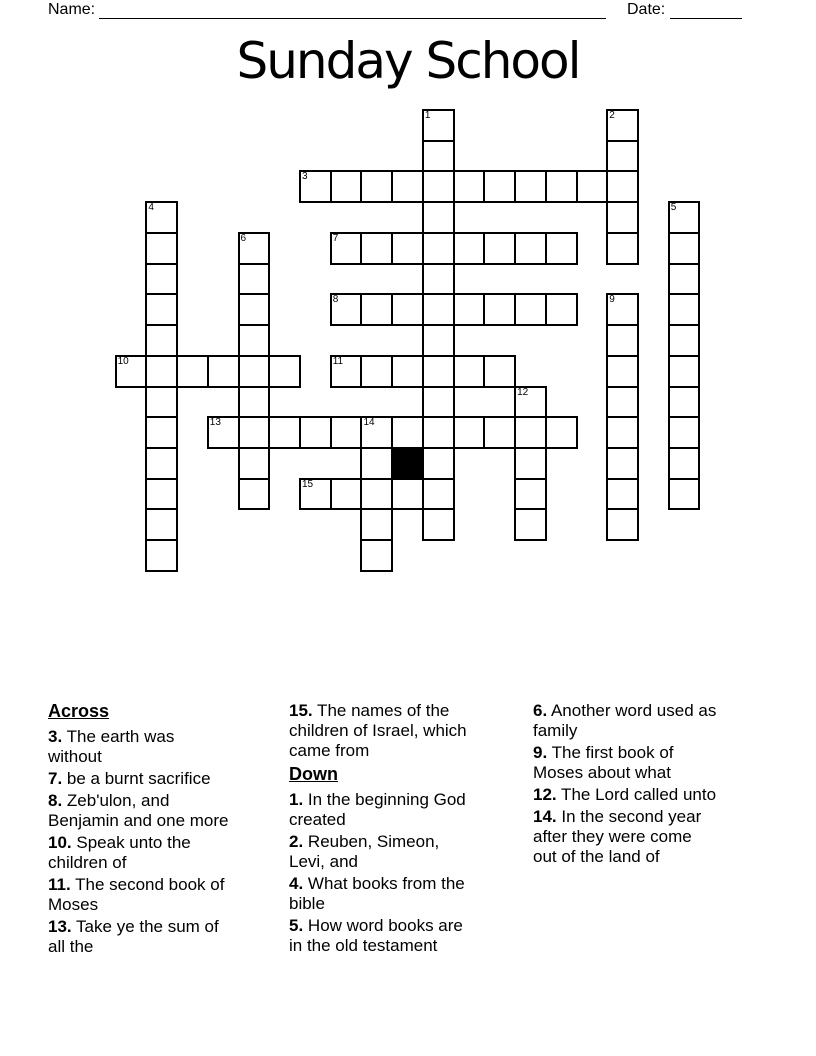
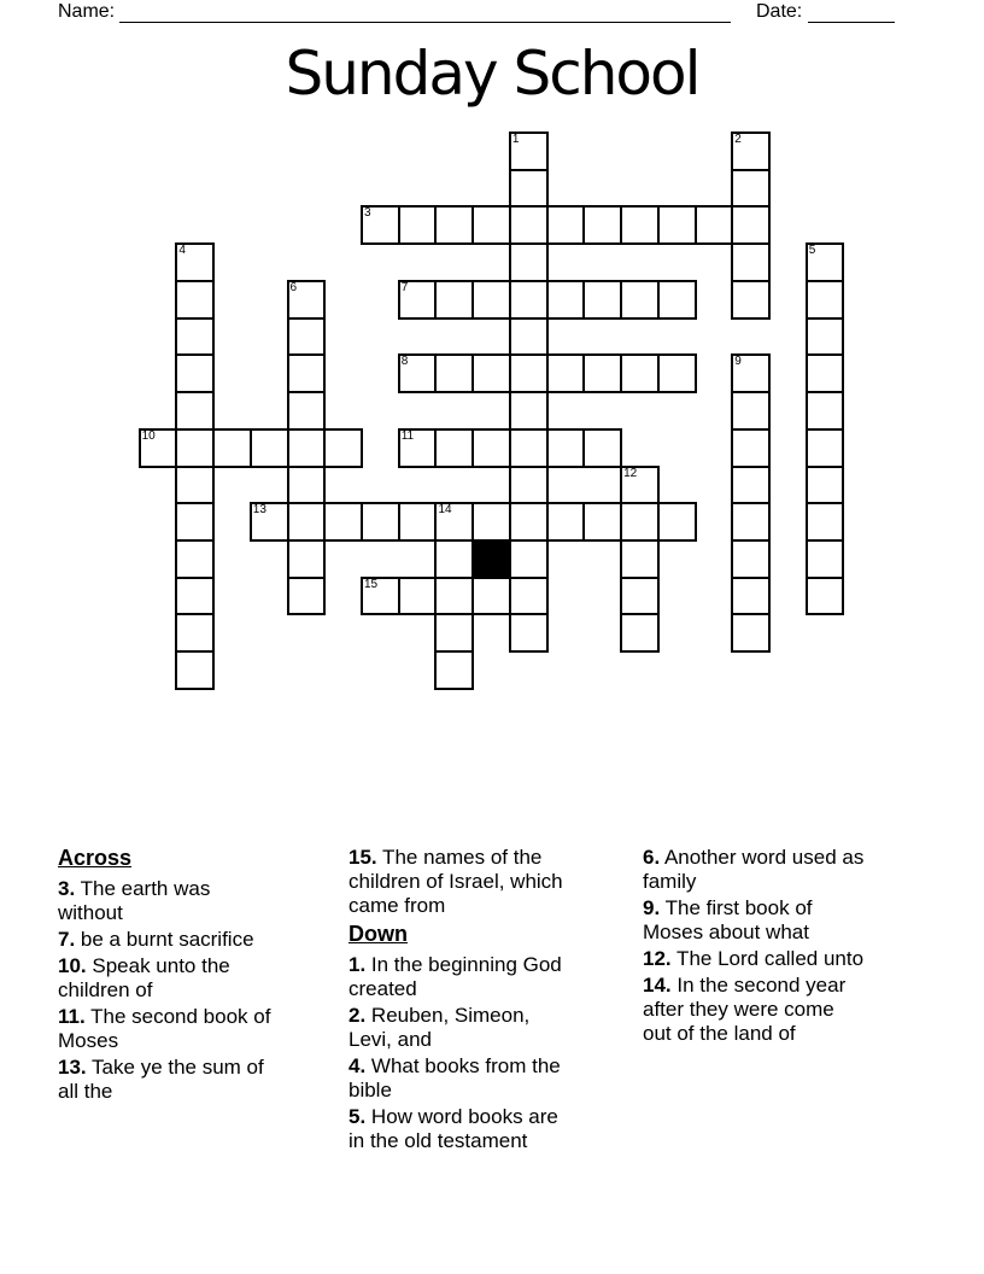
  Name:
  Date:
  Sunday School
  1
  2
  3
  4
  5
  6
  7
  8
  9
  10
  11
  12
  13
  14
  15
  Across
  3. The earth was without
  7. be a burnt sacrifice
- 8. Zeb'ulon, and Benjamin and one more
  10. Speak unto the children of
  11. The second book of Moses
  13. Take ye the sum of all the
  15. The names of the children of Israel, which came from
  Down
  1. In the beginning God created
  2. Reuben, Simeon, Levi, and
  4. What books from the bible
  5. How word books are in the old testament
  6. Another word used as family
  9. The first book of Moses about what
  12. The Lord called unto
  14. In the second year after they were come out of the land of
